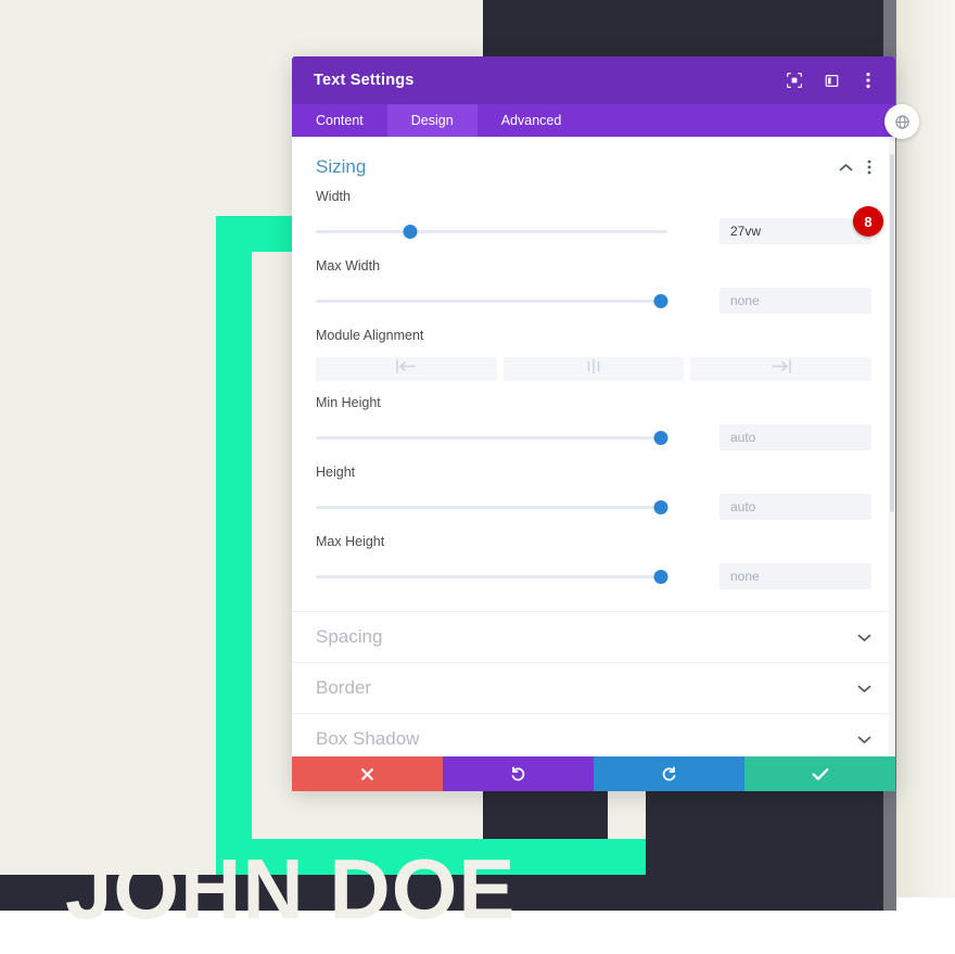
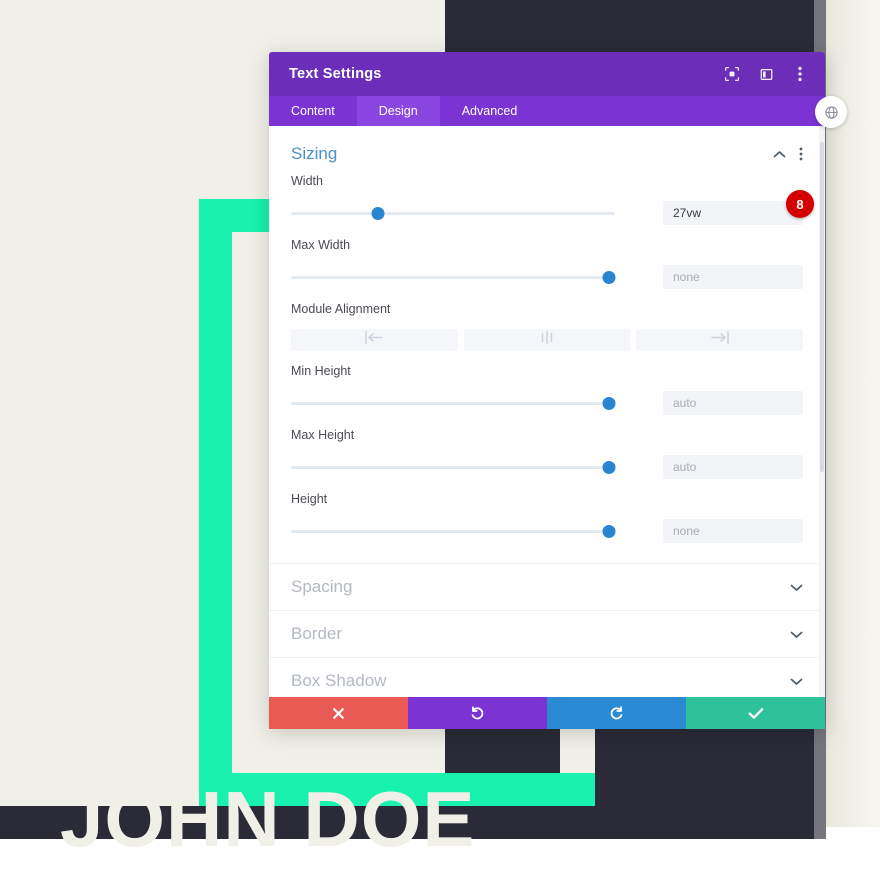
  JOHN DOE
  Text Settings
  Content
  Design
  Advanced
  Sizing
  Width
  27vw
  Max Width
  none
  Module Alignment
  Min Height
  auto
- Height
+ Max Height
  auto
- Max Height
+ Height
  none
  Spacing
  Border
  Box Shadow
  8
